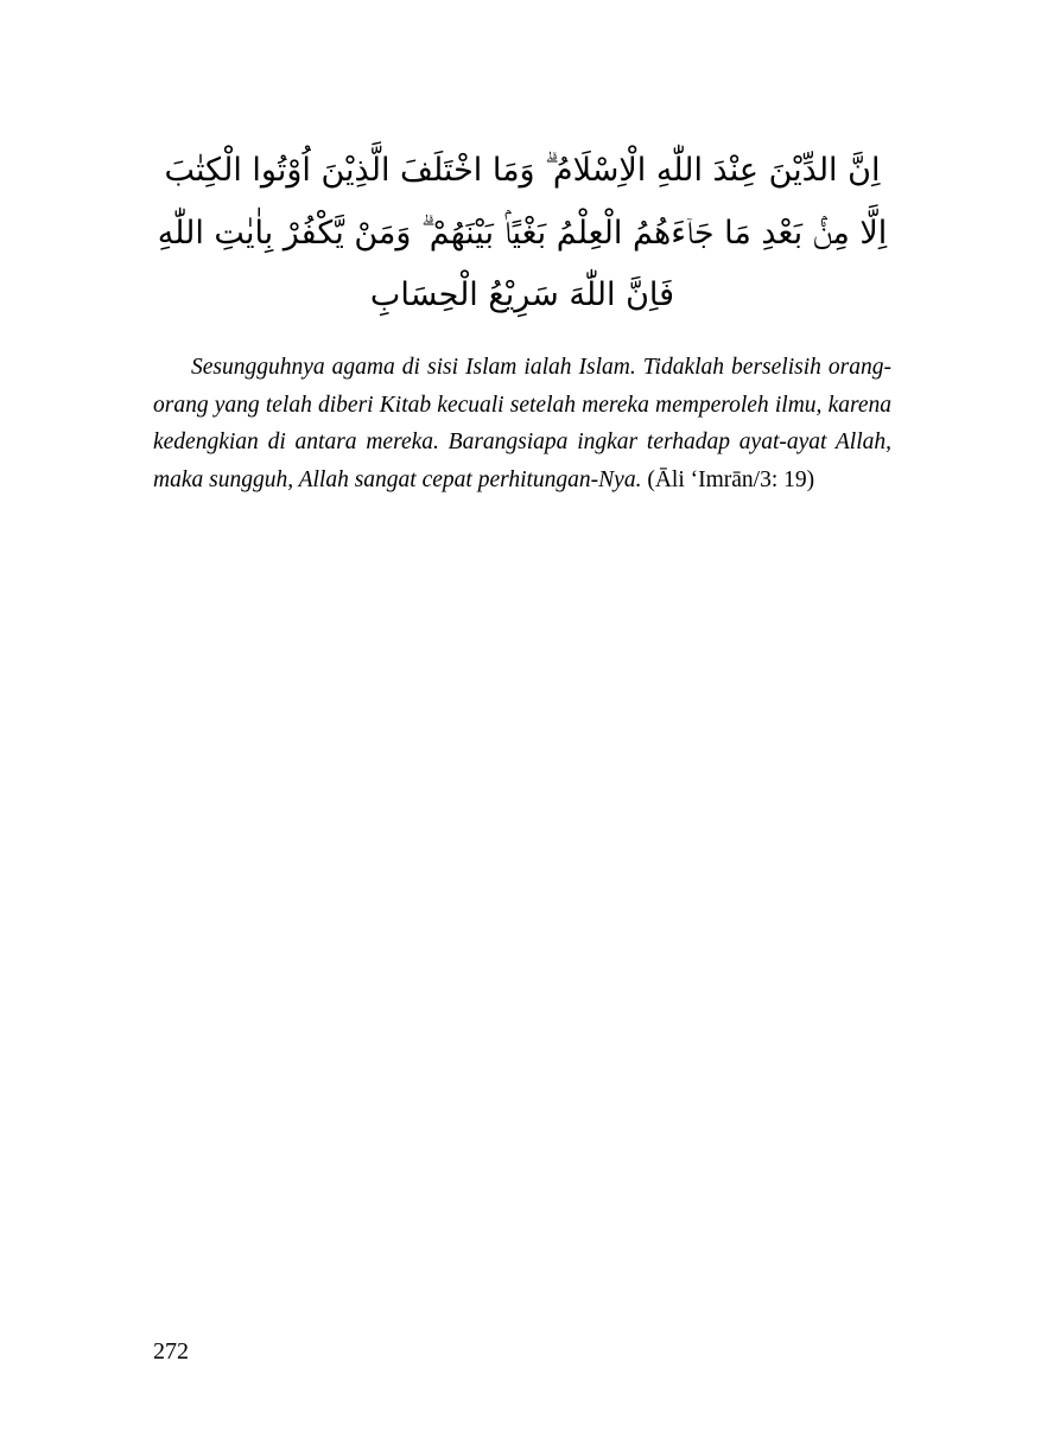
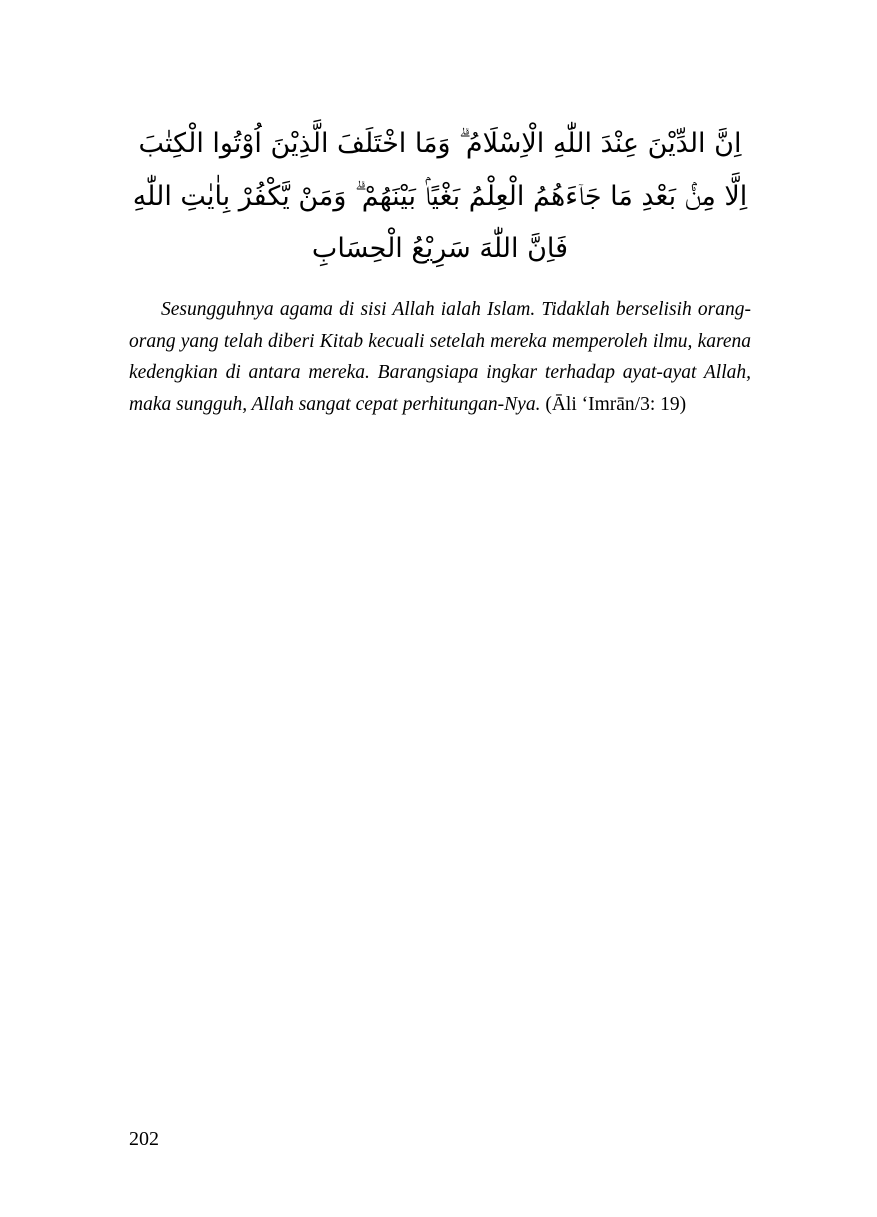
  اِنَّ الدِّيْنَ عِنْدَ اللّٰهِ الْاِسْلَامُ ۗ وَمَا اخْتَلَفَ الَّذِيْنَ اُوْتُوا الْكِتٰبَ
  اِلَّا مِنْۢ بَعْدِ مَا جَاۤءَهُمُ الْعِلْمُ بَغْيًاۢ بَيْنَهُمْ ۗ وَمَنْ يَّكْفُرْ بِاٰيٰتِ اللّٰهِ
  فَاِنَّ اللّٰهَ سَرِيْعُ الْحِسَابِ
- Sesungguhnya agama di sisi Islam ialah Islam. Tidaklah berselisih orang-orang yang telah diberi Kitab kecuali setelah mereka memperoleh ilmu, karena kedengkian di antara mereka. Barangsiapa ingkar terhadap ayat-ayat Allah, maka sungguh, Allah sangat cepat perhitungan-Nya. (Āli ‘Imrān/3: 19)
+ Sesungguhnya agama di sisi Allah ialah Islam. Tidaklah berselisih orang-orang yang telah diberi Kitab kecuali setelah mereka memperoleh ilmu, karena kedengkian di antara mereka. Barangsiapa ingkar terhadap ayat-ayat Allah, maka sungguh, Allah sangat cepat perhitungan-Nya. (Āli ‘Imrān/3: 19)
- 272
+ 202
